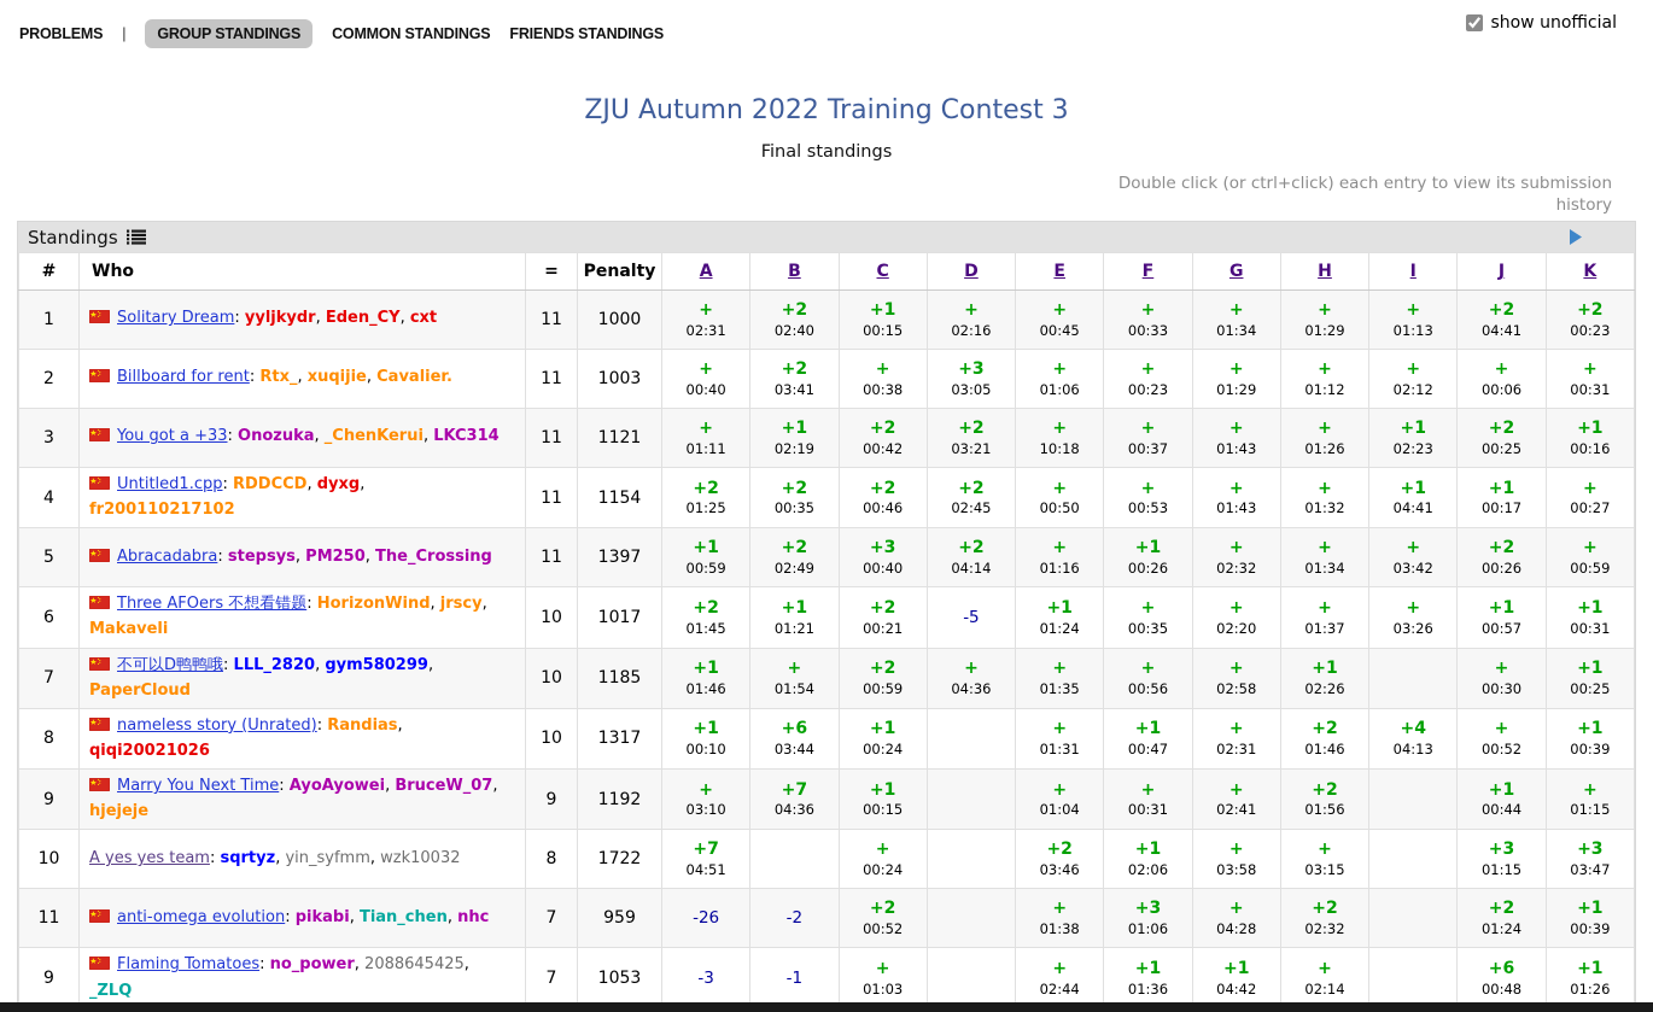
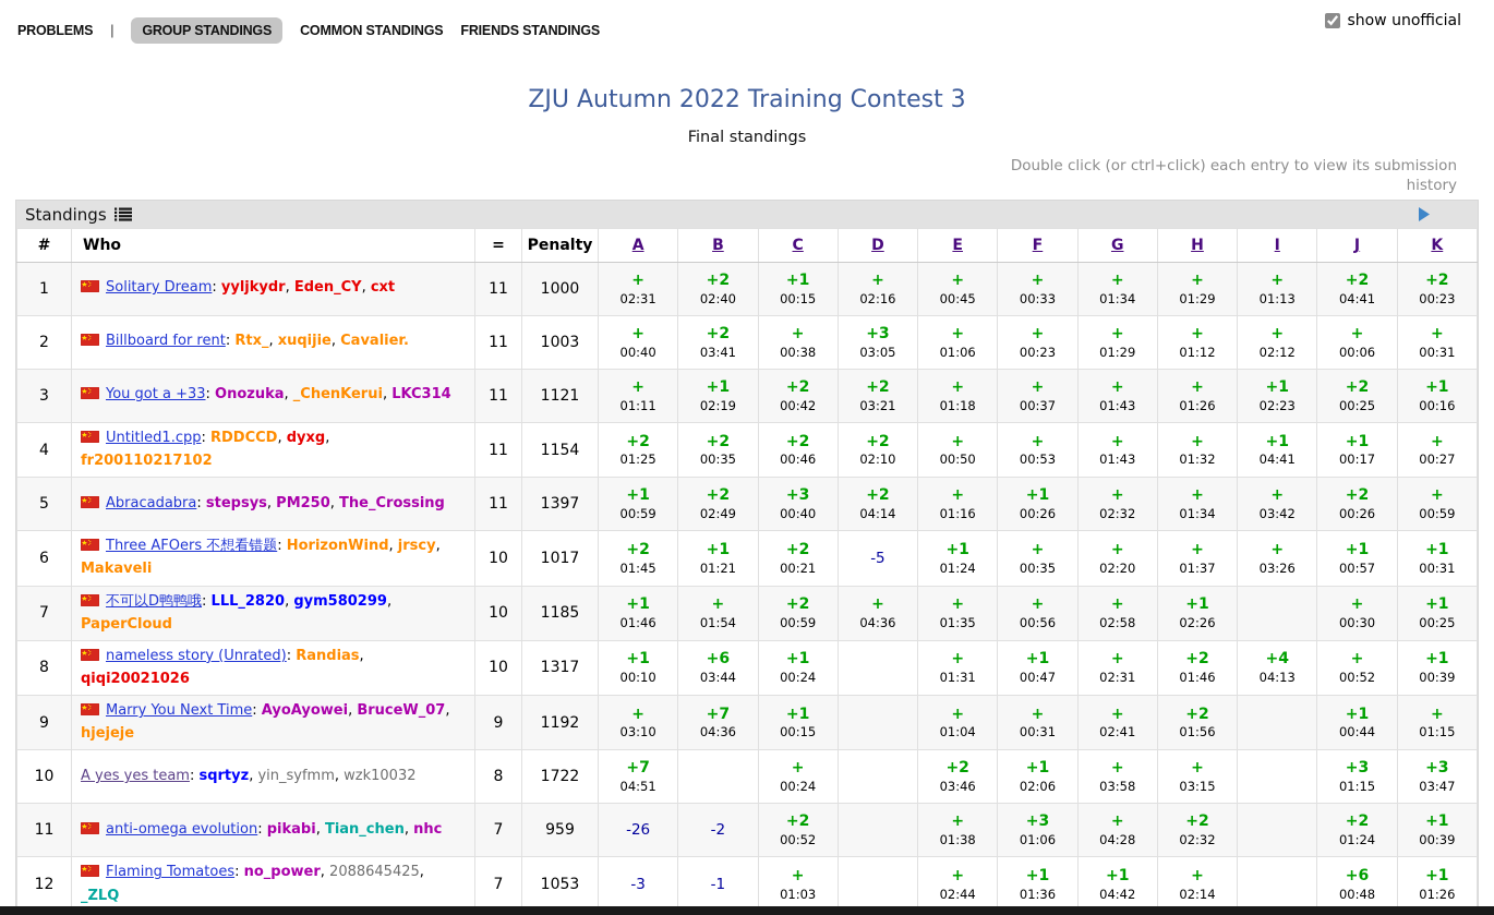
  PROBLEMS
  |
  GROUP STANDINGS
  COMMON STANDINGS
  FRIENDS STANDINGS
  show unofficial
  ZJU Autumn 2022 Training Contest 3
  Final standings
  Double click (or ctrl+click) each entry to view its submission history
  Standings
  #	Who	=	Penalty	A	B	C	D	E	F	G	H	I	J	K
  1	Solitary Dream: yyljkydr, Eden_CY, cxt	11	1000	+02:31	+202:40	+100:15	+02:16	+00:45	+00:33	+01:34	+01:29	+01:13	+204:41	+200:23
  2	Billboard for rent: Rtx_, xuqijie, Cavalier.	11	1003	+00:40	+203:41	+00:38	+303:05	+01:06	+00:23	+01:29	+01:12	+02:12	+00:06	+00:31
- 3	You got a +33: Onozuka, _ChenKerui, LKC314	11	1121	+01:11	+102:19	+200:42	+203:21	+10:18	+00:37	+01:43	+01:26	+102:23	+200:25	+100:16
+ 3	You got a +33: Onozuka, _ChenKerui, LKC314	11	1121	+01:11	+102:19	+200:42	+203:21	+01:18	+00:37	+01:43	+01:26	+102:23	+200:25	+100:16
- 4	Untitled1.cpp: RDDCCD, dyxg, fr200110217102	11	1154	+201:25	+200:35	+200:46	+202:45	+00:50	+00:53	+01:43	+01:32	+104:41	+100:17	+00:27
+ 4	Untitled1.cpp: RDDCCD, dyxg, fr200110217102	11	1154	+201:25	+200:35	+200:46	+202:10	+00:50	+00:53	+01:43	+01:32	+104:41	+100:17	+00:27
  5	Abracadabra: stepsys, PM250, The_Crossing	11	1397	+100:59	+202:49	+300:40	+204:14	+01:16	+100:26	+02:32	+01:34	+03:42	+200:26	+00:59
  6	Three AFOers 不想看错题: HorizonWind, jrscy, Makaveli	10	1017	+201:45	+101:21	+200:21	-5	+101:24	+00:35	+02:20	+01:37	+03:26	+100:57	+100:31
  7	不可以D鸭鸭哦: LLL_2820, gym580299, PaperCloud	10	1185	+101:46	+01:54	+200:59	+04:36	+01:35	+00:56	+02:58	+102:26		+00:30	+100:25
  8	nameless story (Unrated): Randias, qiqi20021026	10	1317	+100:10	+603:44	+100:24		+01:31	+100:47	+02:31	+201:46	+404:13	+00:52	+100:39
  9	Marry You Next Time: AyoAyowei, BruceW_07, hjejeje	9	1192	+03:10	+704:36	+100:15		+01:04	+00:31	+02:41	+201:56		+100:44	+01:15
  10	A yes yes team: sqrtyz, yin_syfmm, wzk10032	8	1722	+704:51		+00:24		+203:46	+102:06	+03:58	+03:15		+301:15	+303:47
  11	anti-omega evolution: pikabi, Tian_chen, nhc	7	959	-26	-2	+200:52		+01:38	+301:06	+04:28	+202:32		+201:24	+100:39
- 9	Flaming Tomatoes: no_power, 2088645425, _ZLQ	7	1053	-3	-1	+01:03		+02:44	+101:36	+104:42	+02:14		+600:48	+101:26
+ 12	Flaming Tomatoes: no_power, 2088645425, _ZLQ	7	1053	-3	-1	+01:03		+02:44	+101:36	+104:42	+02:14		+600:48	+101:26
